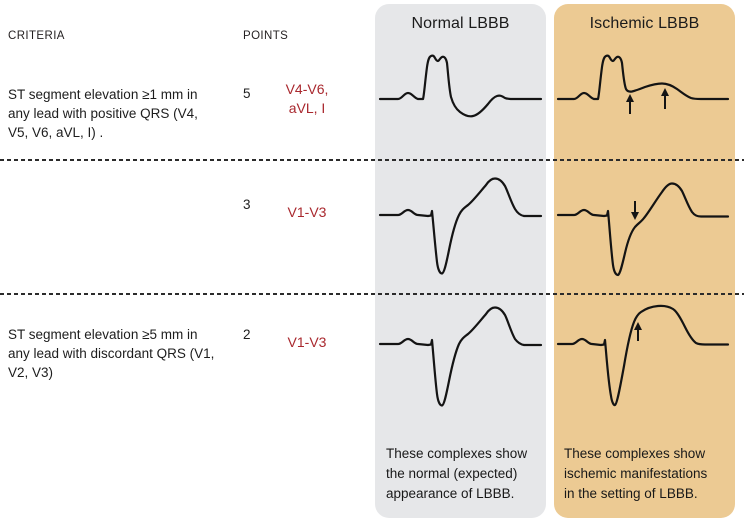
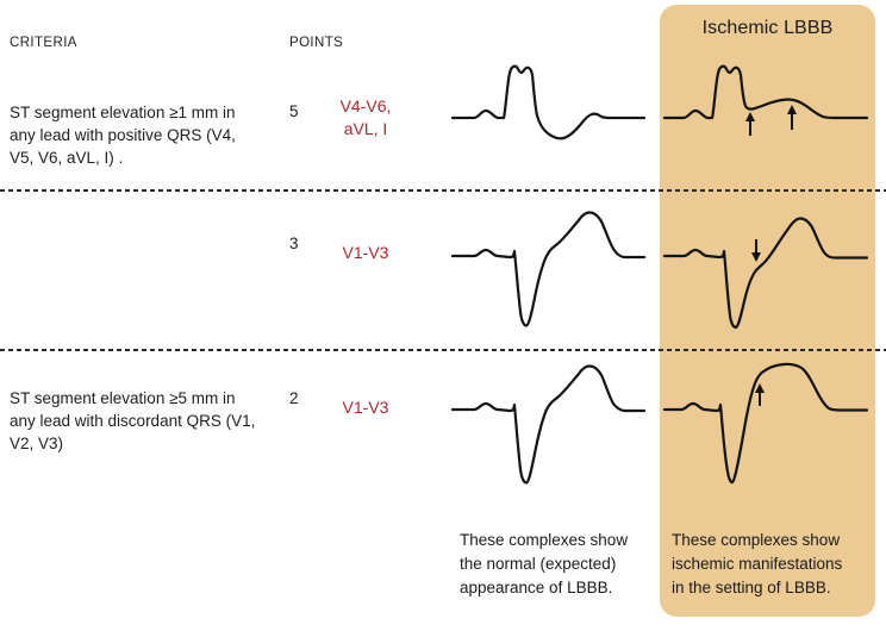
- Normal LBBB
  Ischemic LBBB
  CRITERIA
  POINTS
  ST segment elevation ≥1 mm in
  any lead with positive QRS (V4,
  V5, V6, aVL, I) .
  5
  V4-V6,
  aVL, I
  3
  V1-V3
  ST segment elevation ≥5 mm in
  any lead with discordant QRS (V1,
  V2, V3)
  2
  V1-V3
  These complexes show
  the normal (expected)
  appearance of LBBB.
  These complexes show
  ischemic manifestations
  in the setting of LBBB.
